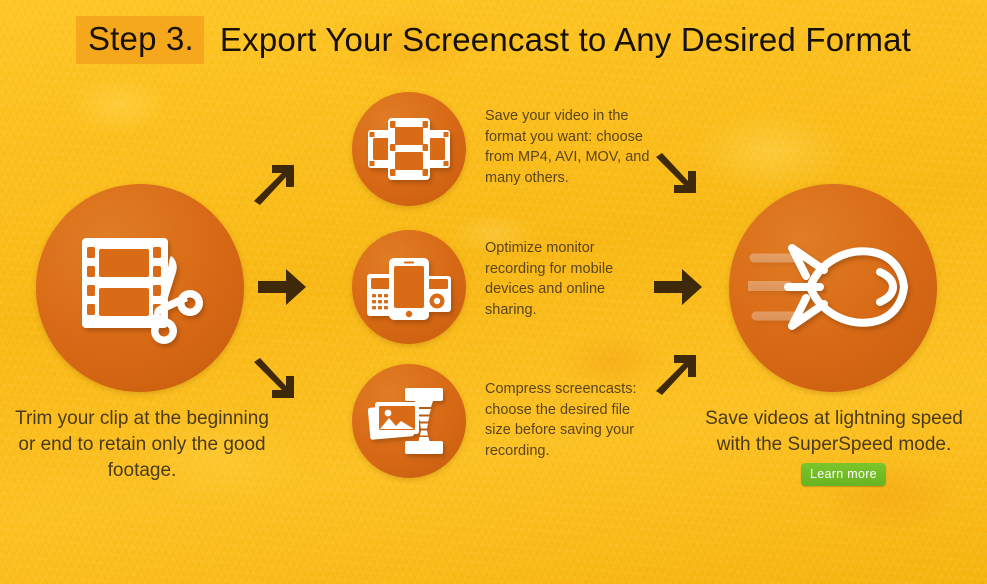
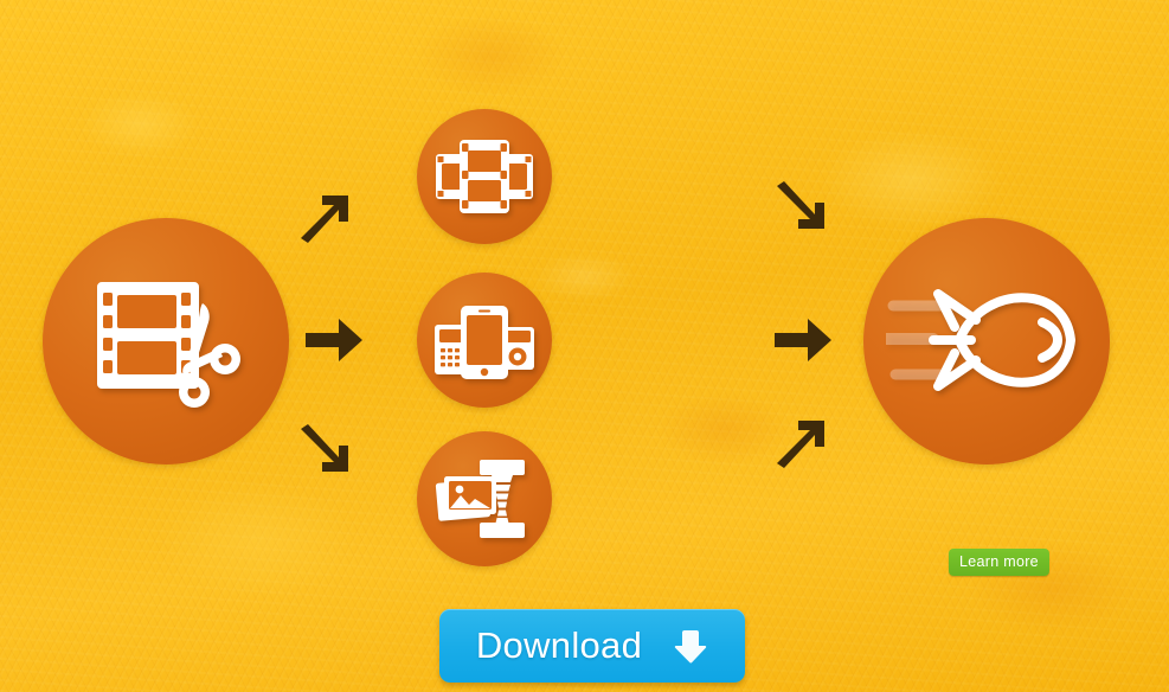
- Step 3.
- Export Your Screencast to Any Desired Format
- Save your video in the format you want: choose from MP4, AVI, MOV, and many others.
- Optimize monitor recording for mobile devices and online sharing.
- Compress screencasts: choose the desired file size before saving your recording.
- Trim your clip at the beginning or end to retain only the good footage.
- Save videos at lightning speed with the SuperSpeed mode.
  Learn more
+ Download
